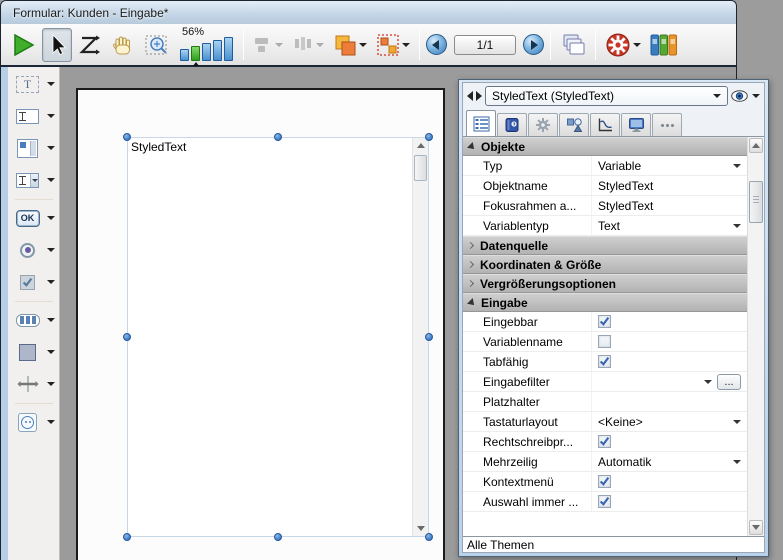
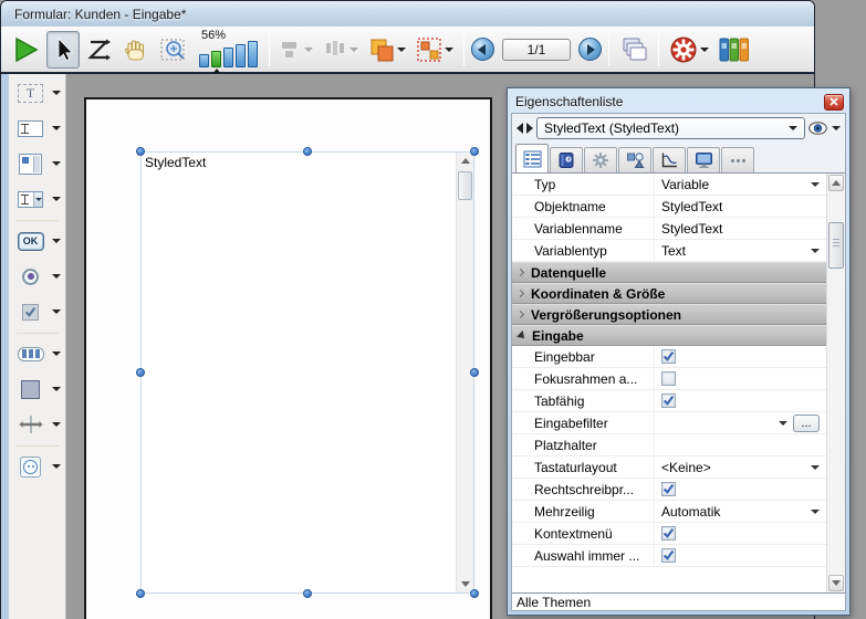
  Formular: Kunden - Eingabe*
  56%
  1/1
  T
  OK
  StyledText
+ Eigenschaftenliste
  StyledText (StyledText)
- Objekte
  Typ
  Variable
  Objektname
  StyledText
- Fokusrahmen a...
+ Variablenname
  StyledText
  Variablentyp
  Text
  Datenquelle
  Koordinaten & Größe
  Vergrößerungsoptionen
  Eingabe
  Eingebbar
- Variablenname
+ Fokusrahmen a...
  Tabfähig
  Eingabefilter
  ...
  Platzhalter
  Tastaturlayout
  <Keine>
  Rechtschreibpr...
  Mehrzeilig
  Automatik
  Kontextmenü
  Auswahl immer ...
  Alle Themen
